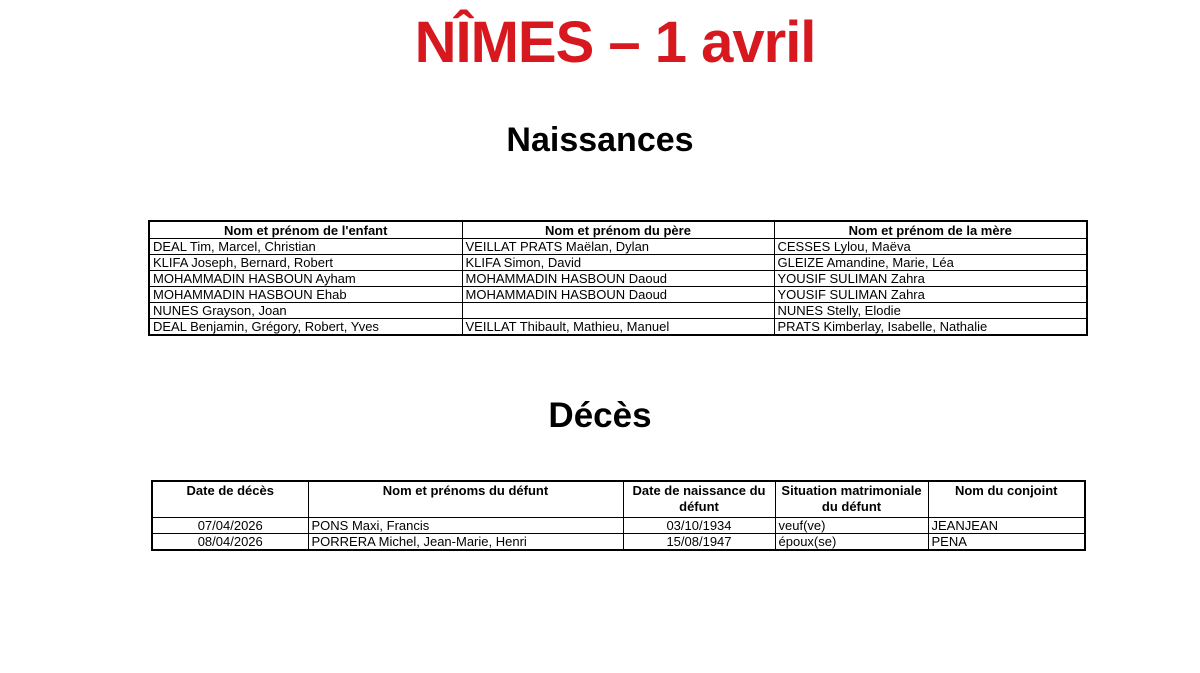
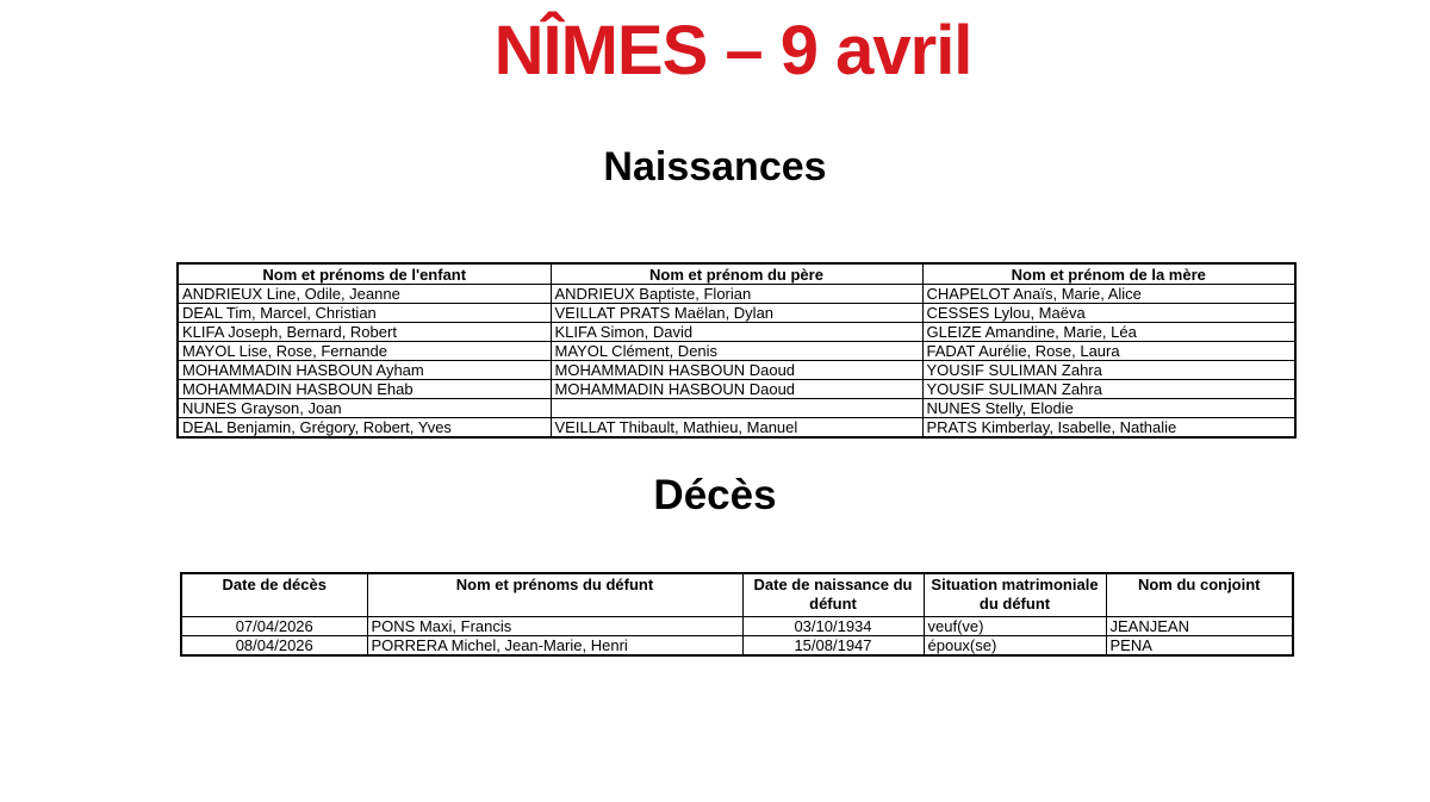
- NÎMES – 1 avril
+ NÎMES – 9 avril
  Naissances
- Nom et prénom de l'enfant	Nom et prénom du père	Nom et prénom de la mère
+ Nom et prénoms de l'enfant	Nom et prénom du père	Nom et prénom de la mère
+ ANDRIEUX Line, Odile, Jeanne	ANDRIEUX Baptiste, Florian	CHAPELOT Anaïs, Marie, Alice
  DEAL Tim, Marcel, Christian	VEILLAT PRATS Maëlan, Dylan	CESSES Lylou, Maëva
  KLIFA Joseph, Bernard, Robert	KLIFA Simon, David	GLEIZE Amandine, Marie, Léa
+ MAYOL Lise, Rose, Fernande	MAYOL Clément, Denis	FADAT Aurélie, Rose, Laura
  MOHAMMADIN HASBOUN Ayham	MOHAMMADIN HASBOUN Daoud	YOUSIF SULIMAN Zahra
  MOHAMMADIN HASBOUN Ehab	MOHAMMADIN HASBOUN Daoud	YOUSIF SULIMAN Zahra
  NUNES Grayson, Joan		NUNES Stelly, Elodie
  DEAL Benjamin, Grégory, Robert, Yves	VEILLAT Thibault, Mathieu, Manuel	PRATS Kimberlay, Isabelle, Nathalie
  Décès
  Date de décès	Nom et prénoms du défunt	Date de naissance du défunt	Situation matrimoniale du défunt	Nom du conjoint
  07/04/2026	PONS Maxi, Francis	03/10/1934	veuf(ve)	JEANJEAN
  08/04/2026	PORRERA Michel, Jean-Marie, Henri	15/08/1947	époux(se)	PENA
